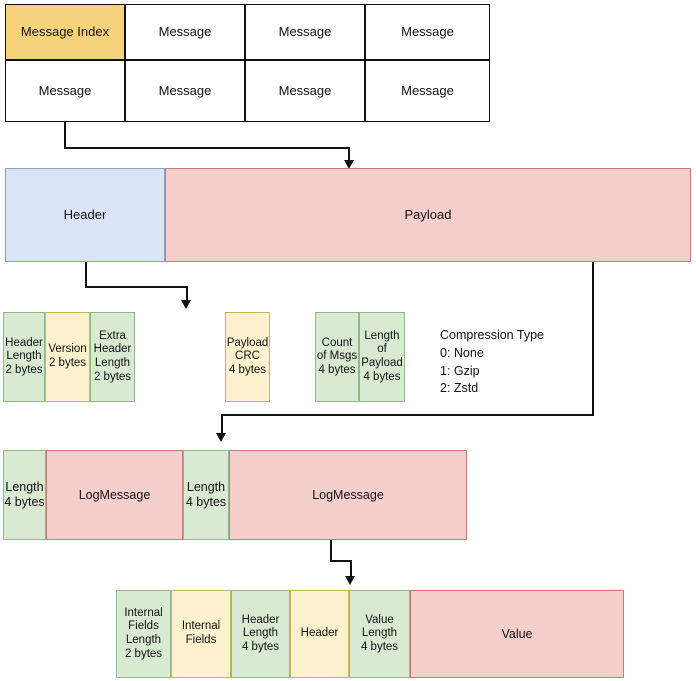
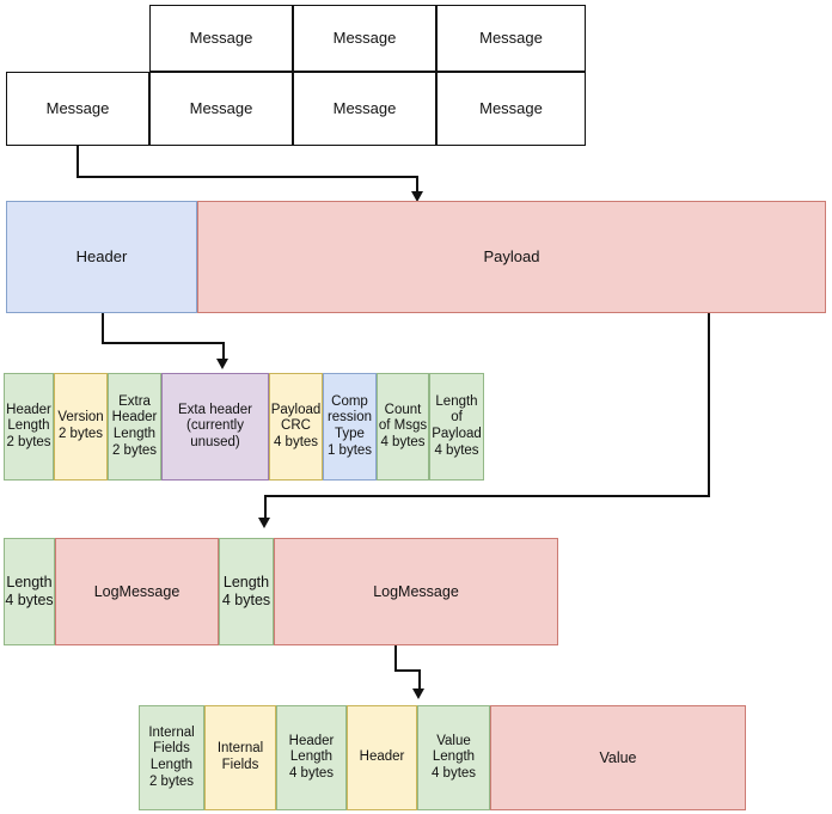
- Message Index
  Message
  Message
  Message
  Message
  Message
  Message
  Message
  Header
  Payload
  Header
  Length
  2 bytes
  Version
  2 bytes
  Extra
  Header
  Length
  2 bytes
+ Exta header
+ (currently
+ unused)
  Payload
  CRC
  4 bytes
+ Comp
+ ression
+ Type
+ 1 bytes
  Count
  of Msgs
  4 bytes
  Length
  of
  Payload
  4 bytes
- Compression Type
- 0: None
- 1: Gzip
- 2: Zstd
  Length
  4 bytes
  LogMessage
  Length
  4 bytes
  LogMessage
  Internal
  Fields
  Length
  2 bytes
  Internal
  Fields
  Header
  Length
  4 bytes
  Header
  Value
  Length
  4 bytes
  Value
